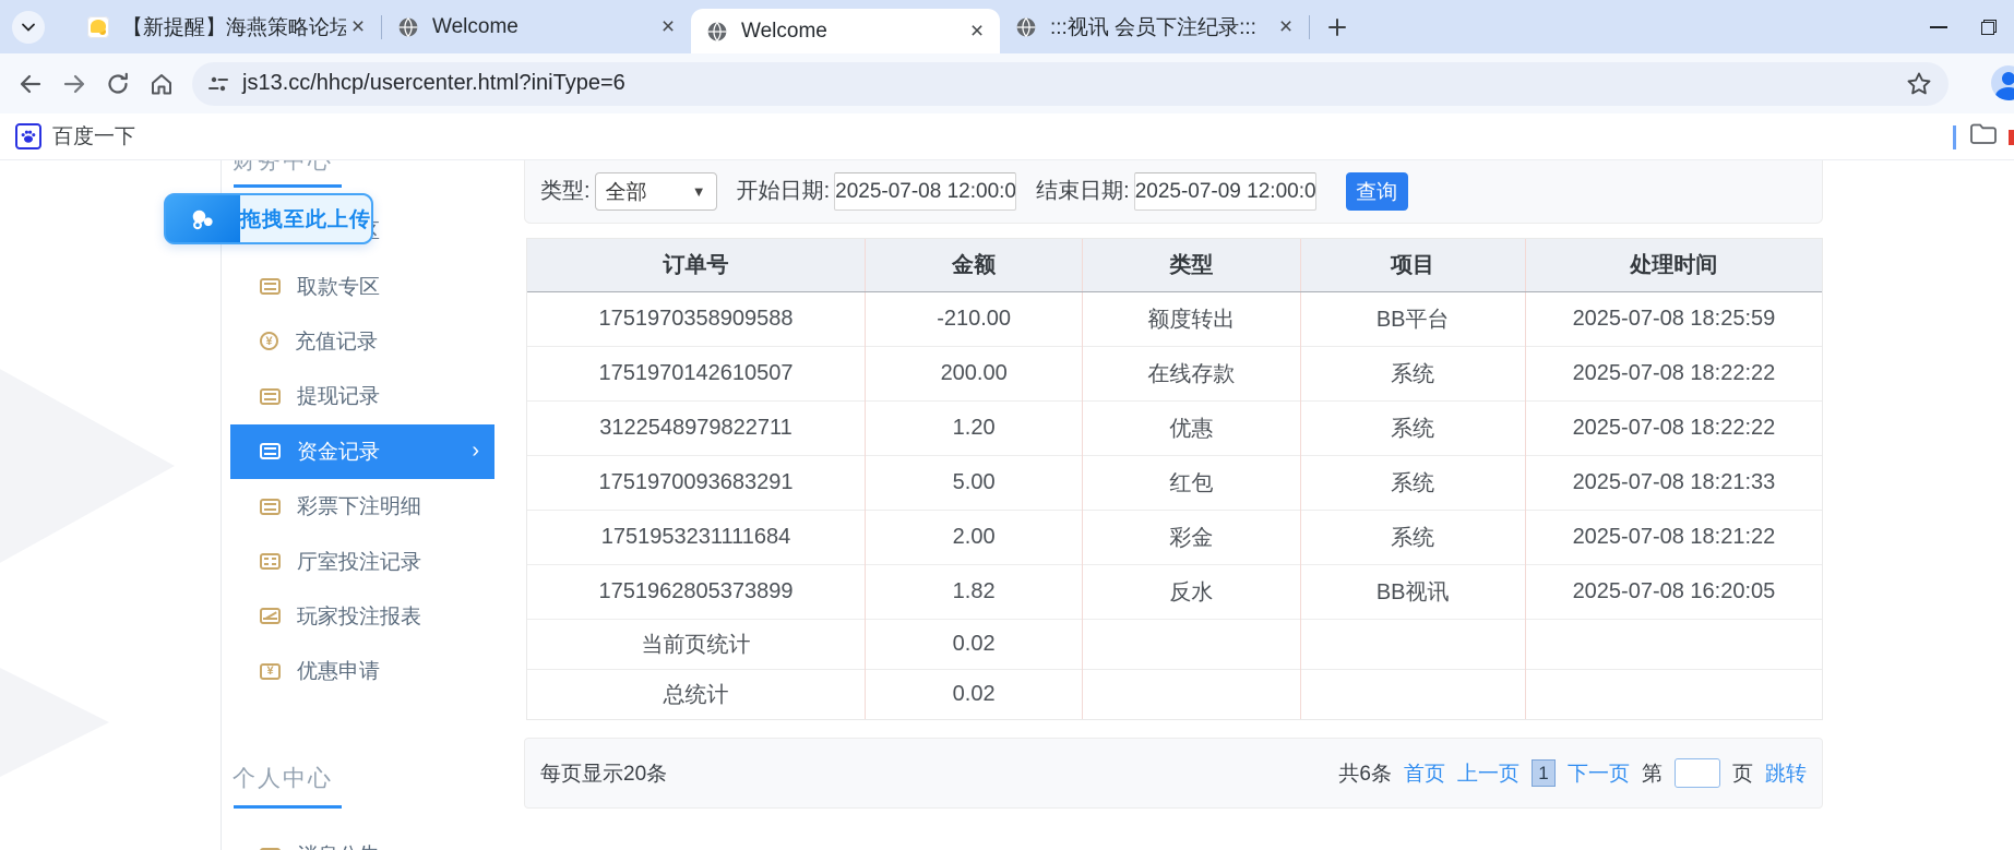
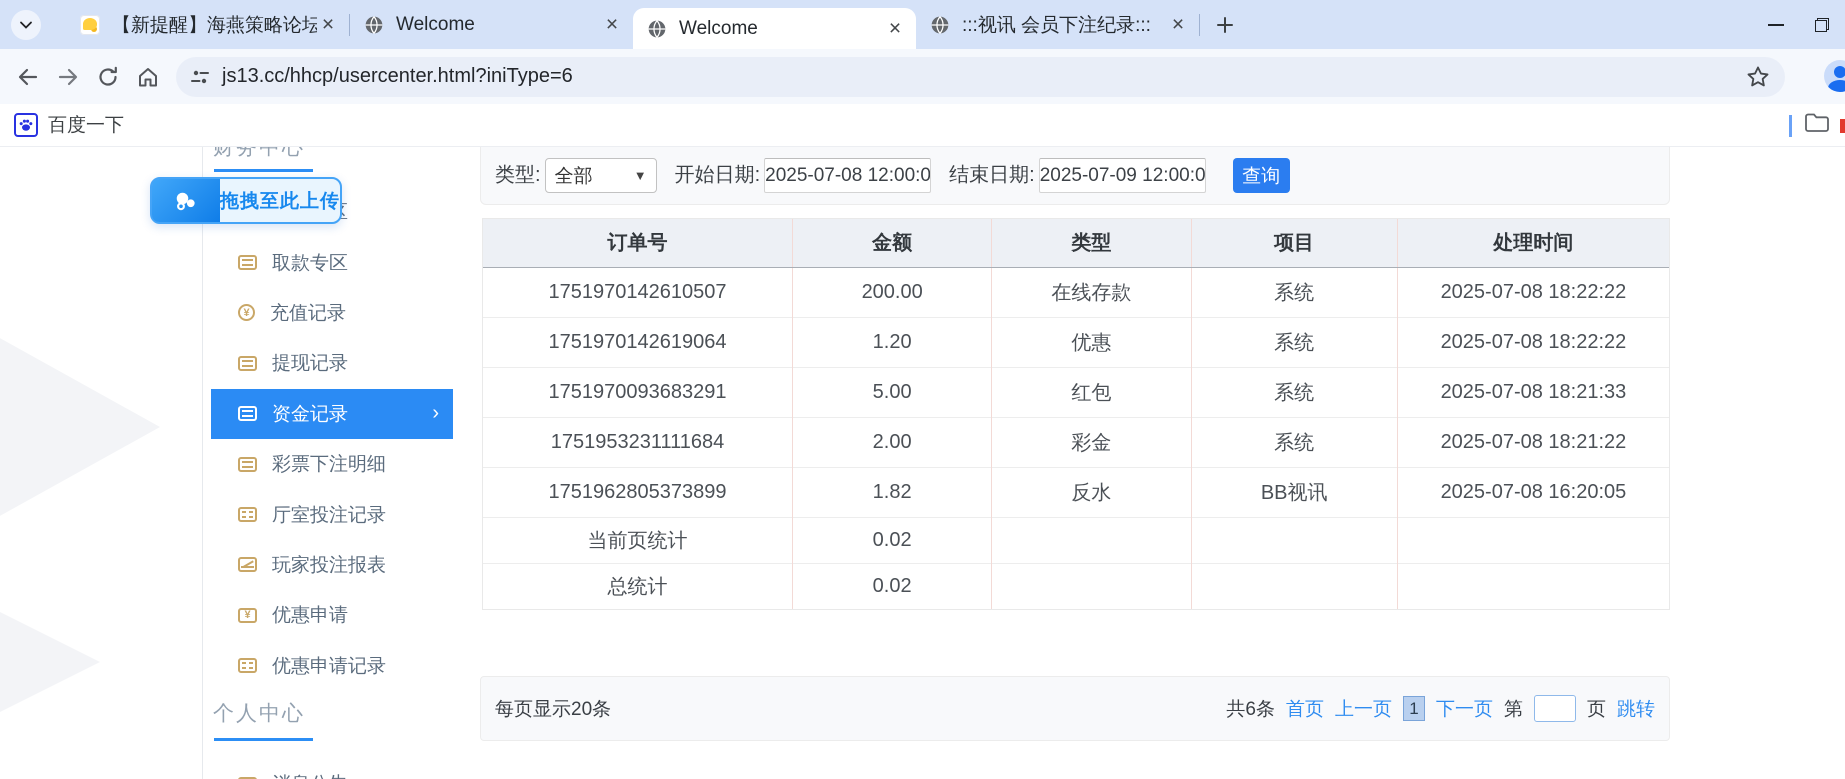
  【新提醒】海燕策略论坛
  ×
  Welcome
  ×
  Welcome
  ×
  :::视讯 会员下注纪录:::
  ×
  js13.cc/hhcp/usercenter.html?iniType=6
  百度一下
  财务中心
  取款专区
  充值记录
  提现记录
  资金记录
  ›
  彩票下注明细
  厅室投注记录
  玩家投注报表
  优惠申请
+ 优惠申请记录
  个人中心
  拖拽至此上传
  类型:
  全部
  ▼
  开始日期:
  2025-07-08 12:00:0
  结束日期:
  2025-07-09 12:00:0
  查询
  订单号	金额	类型	项目	处理时间
- 1751970358909588	-210.00	额度转出	BB平台	2025-07-08 18:25:59
  1751970142610507	200.00	在线存款	系统	2025-07-08 18:22:22
- 3122548979822711	1.20	优惠	系统	2025-07-08 18:22:22
+ 1751970142619064	1.20	优惠	系统	2025-07-08 18:22:22
  1751970093683291	5.00	红包	系统	2025-07-08 18:21:33
  1751953231111684	2.00	彩金	系统	2025-07-08 18:21:22
  1751962805373899	1.82	反水	BB视讯	2025-07-08 16:20:05
  当前页统计	0.02
  总统计	0.02
  每页显示20条
  共6条
  首页
  上一页
  1
  下一页
  第
  页
  跳转
